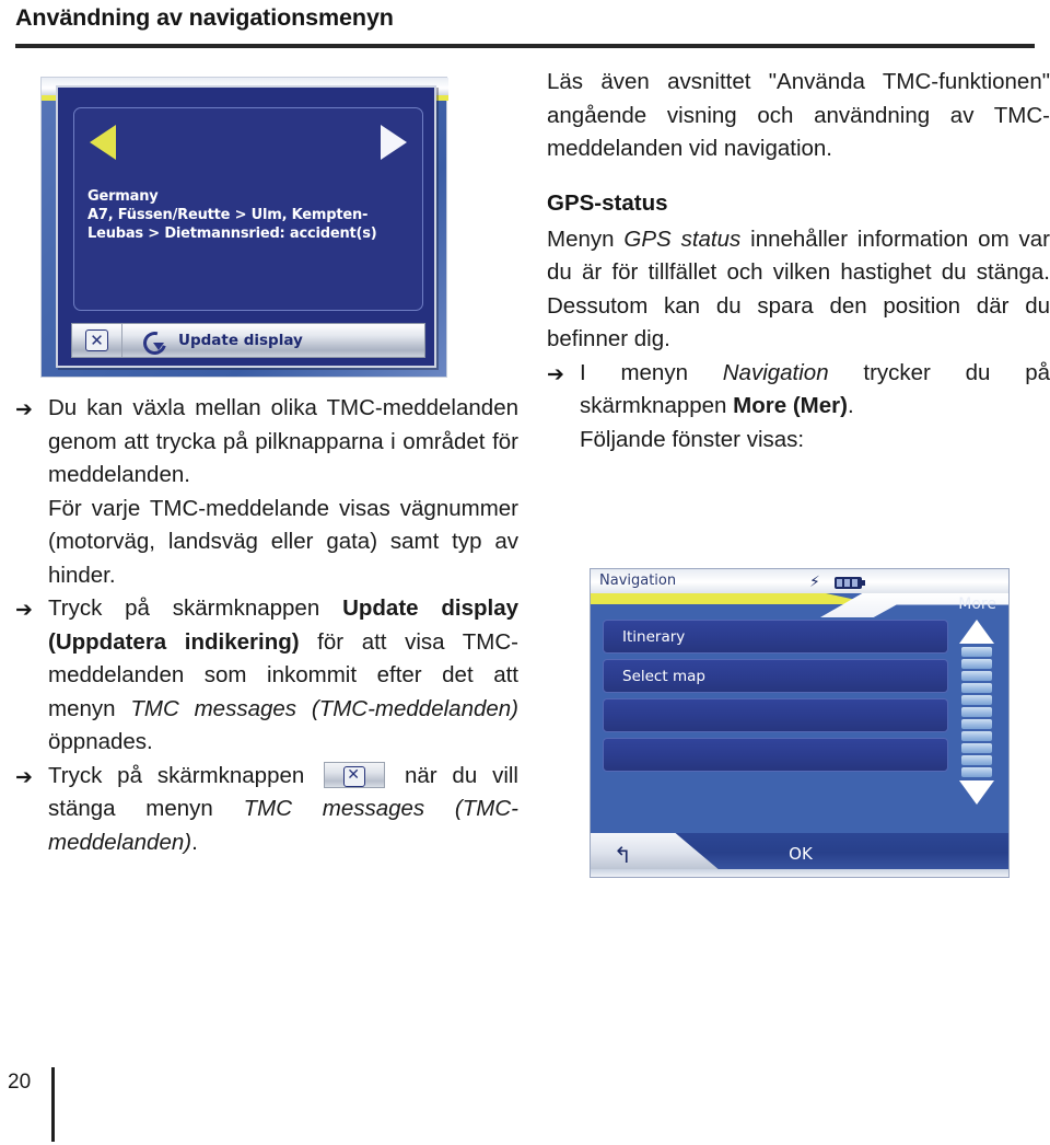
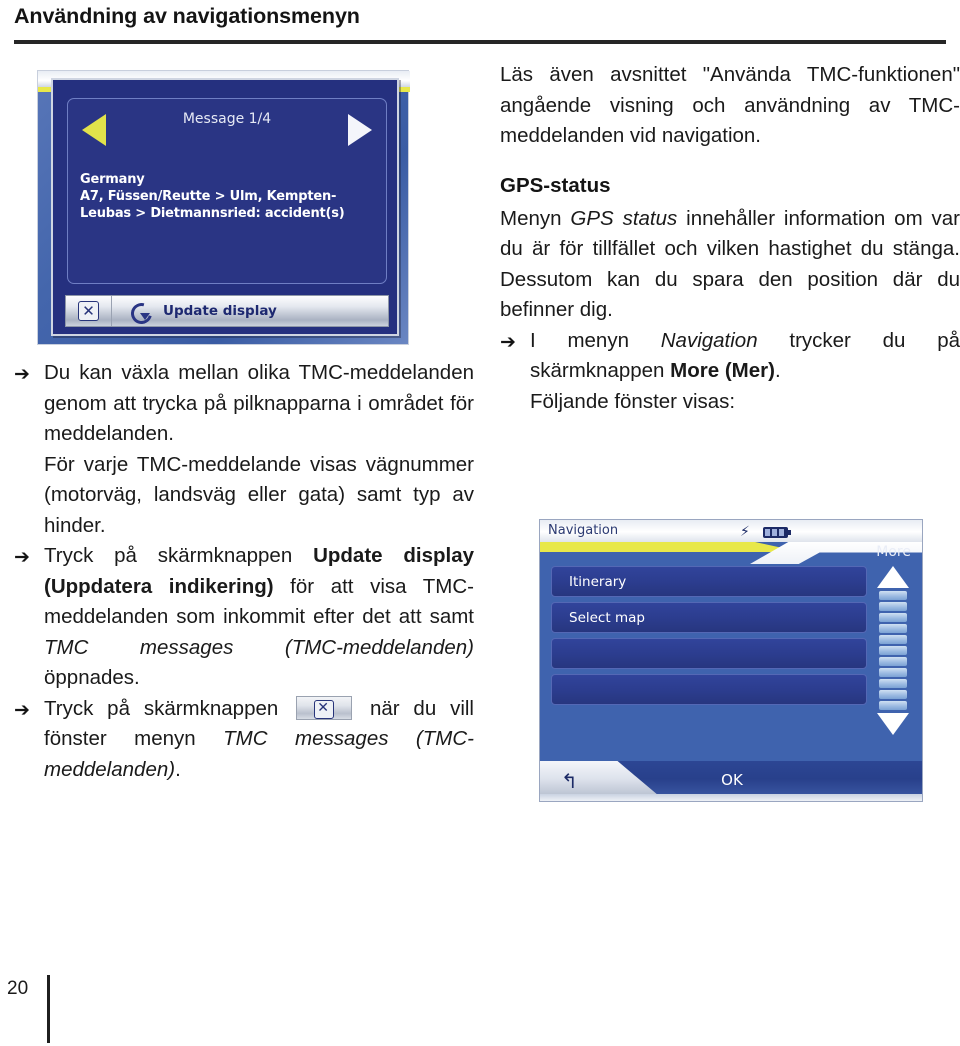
  Användning av navigationsmenyn
  20
+ Message 1/4
  Germany
  A7, Füssen/Reutte > Ulm, Kempten-
  Leubas > Dietmannsried: accident(s)
  ✕
  Update display
  ➔
  Du kan växla mellan olika TMC-meddelanden genom att trycka på pilknapparna i området för meddelanden.
  För varje TMC-meddelande visas vägnummer (motorväg, landsväg eller gata) samt typ av hinder.
  ➔
- Tryck på skärmknappen Update display (Uppdatera indikering) för att visa TMC-meddelanden som inkommit efter det att menyn TMC messages (TMC-meddelanden) öppnades.
+ Tryck på skärmknappen Update display (Uppdatera indikering) för att visa TMC-meddelanden som inkommit efter det att samt TMC messages (TMC-meddelanden) öppnades.
  ➔
  Tryck på skärmknappen
  ✕
- när du vill stänga menyn TMC messages (TMC-meddelanden).
+ när du vill fönster menyn TMC messages (TMC-meddelanden).
  Läs även avsnittet "Använda TMC-funktionen" angående visning och användning av TMC-meddelanden vid navigation.
  GPS-status
  Menyn GPS status innehåller information om var du är för tillfället och vilken hastighet du stänga. Dessutom kan du spara den position där du befinner dig.
  ➔
  I menyn Navigation trycker du på skärmknappen More (Mer).
  Följande fönster visas:
  Navigation
  ⚡
  More
  Itinerary
  Select map
  ↰
  OK
